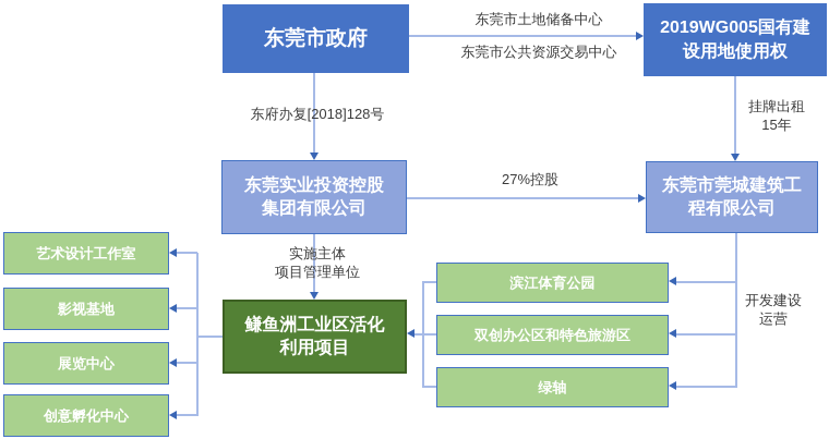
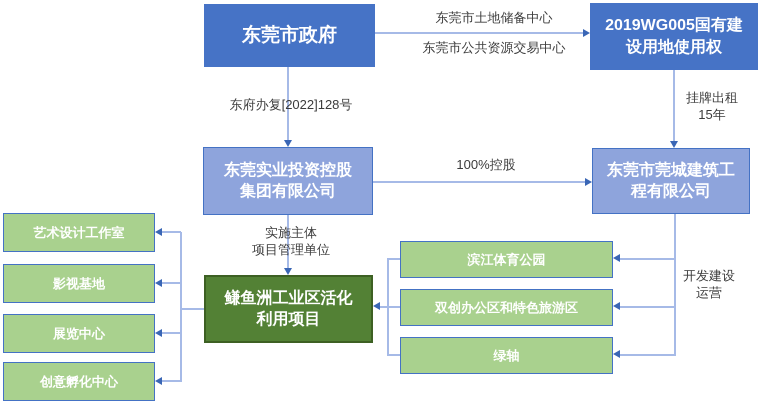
  东莞市政府
  2019WG005国有建设用地使用权
  东莞实业投资控股集团有限公司
  东莞市莞城建筑工程有限公司
  鳒鱼洲工业区活化利用项目
  艺术设计工作室
  影视基地
  展览中心
  创意孵化中心
  滨江体育公园
  双创办公区和特色旅游区
  绿轴
  东莞市土地储备中心
  东莞市公共资源交易中心
- 东府办复[2018]128号
+ 东府办复[2022]128号
  挂牌出租
  15年
- 27%控股
+ 100%控股
  实施主体
  项目管理单位
  开发建设
  运营
